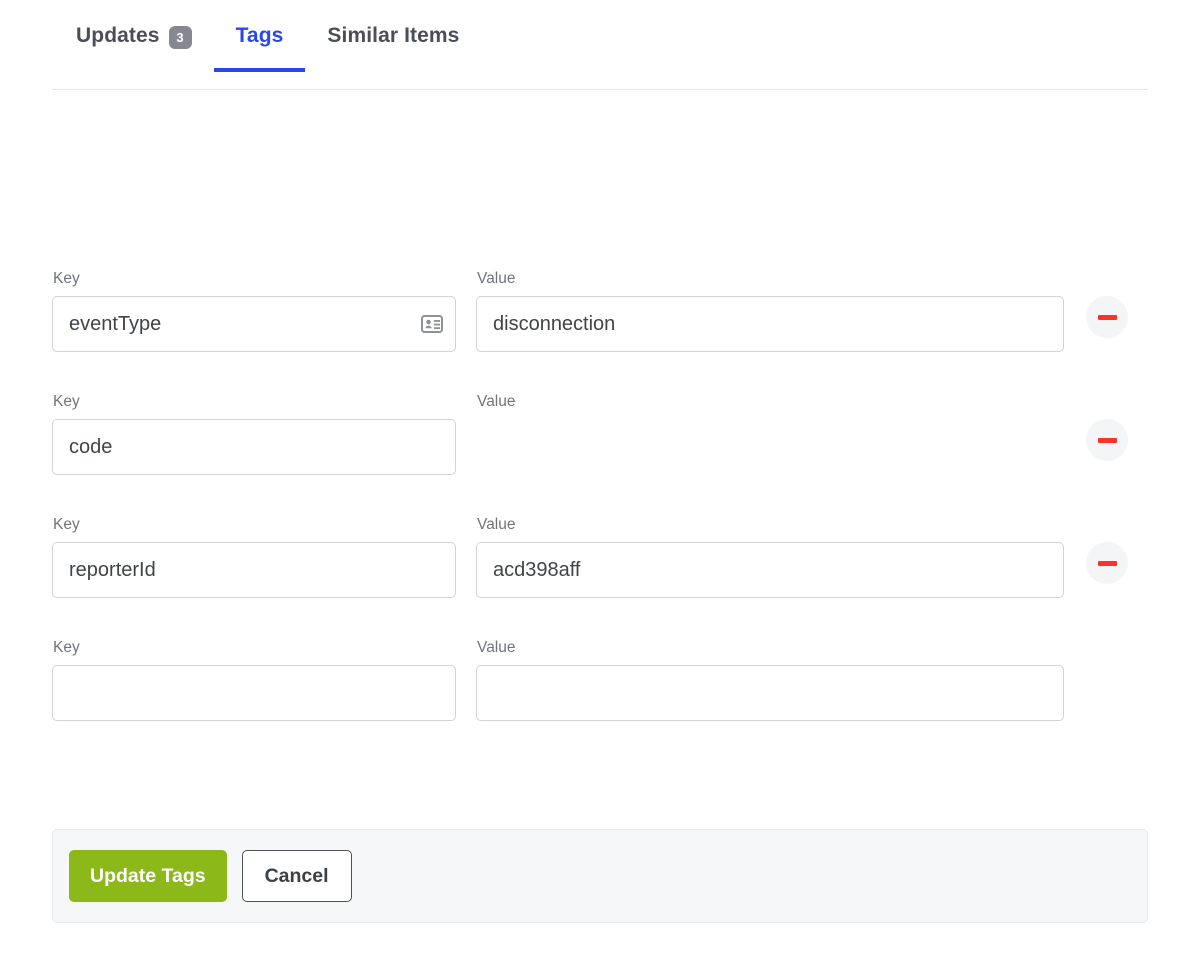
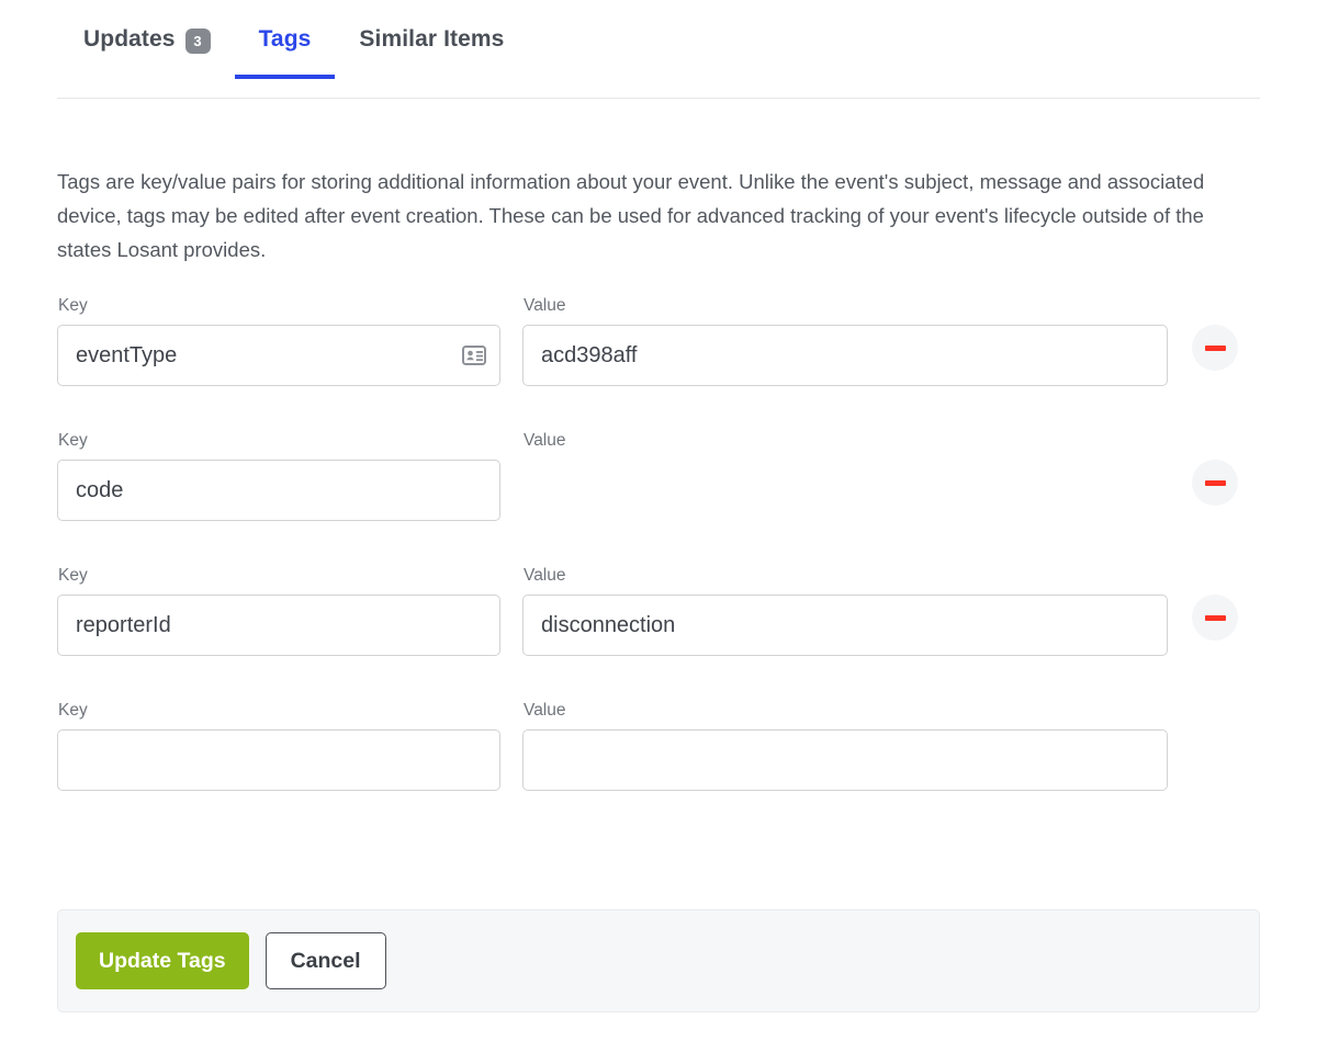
  Updates
  3
  Tags
  Similar Items
+ Tags are key/value pairs for storing additional information about your event. Unlike the event's subject, message and associated device, tags may be edited after event creation. These can be used for advanced tracking of your event's lifecycle outside of the states Losant provides.
  Key
  eventType
  Value
- disconnection
+ acd398aff
  Key
  code
  Value
  Key
  reporterId
  Value
- acd398aff
+ disconnection
  Key
  Value
  Update Tags
  Cancel
